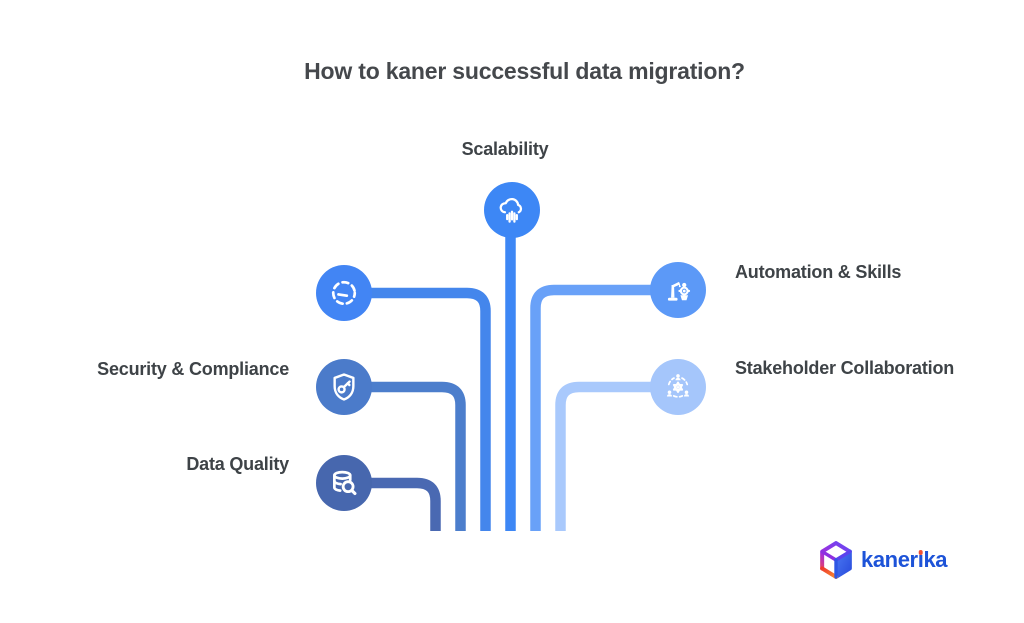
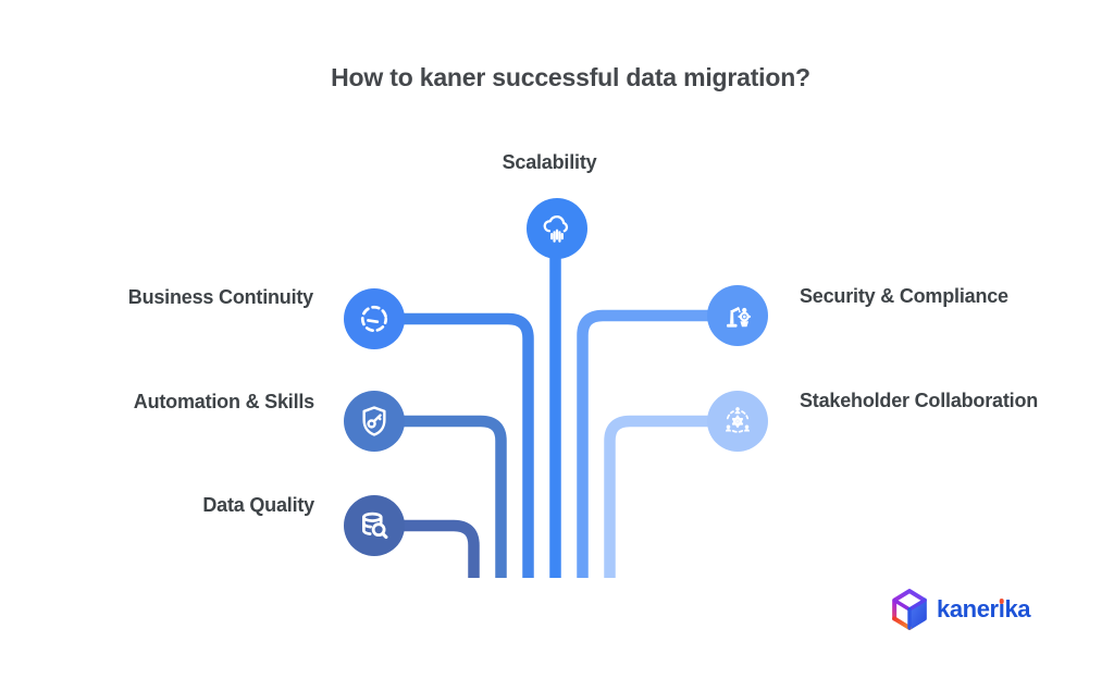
  How to kaner successful data migration?
  Scalability
+ Business Continuity
- Security & Compliance
+ Automation & Skills
  Data Quality
- Automation & Skills
+ Security & Compliance
  Stakeholder Collaboration
  kaner
  ı
  ka
